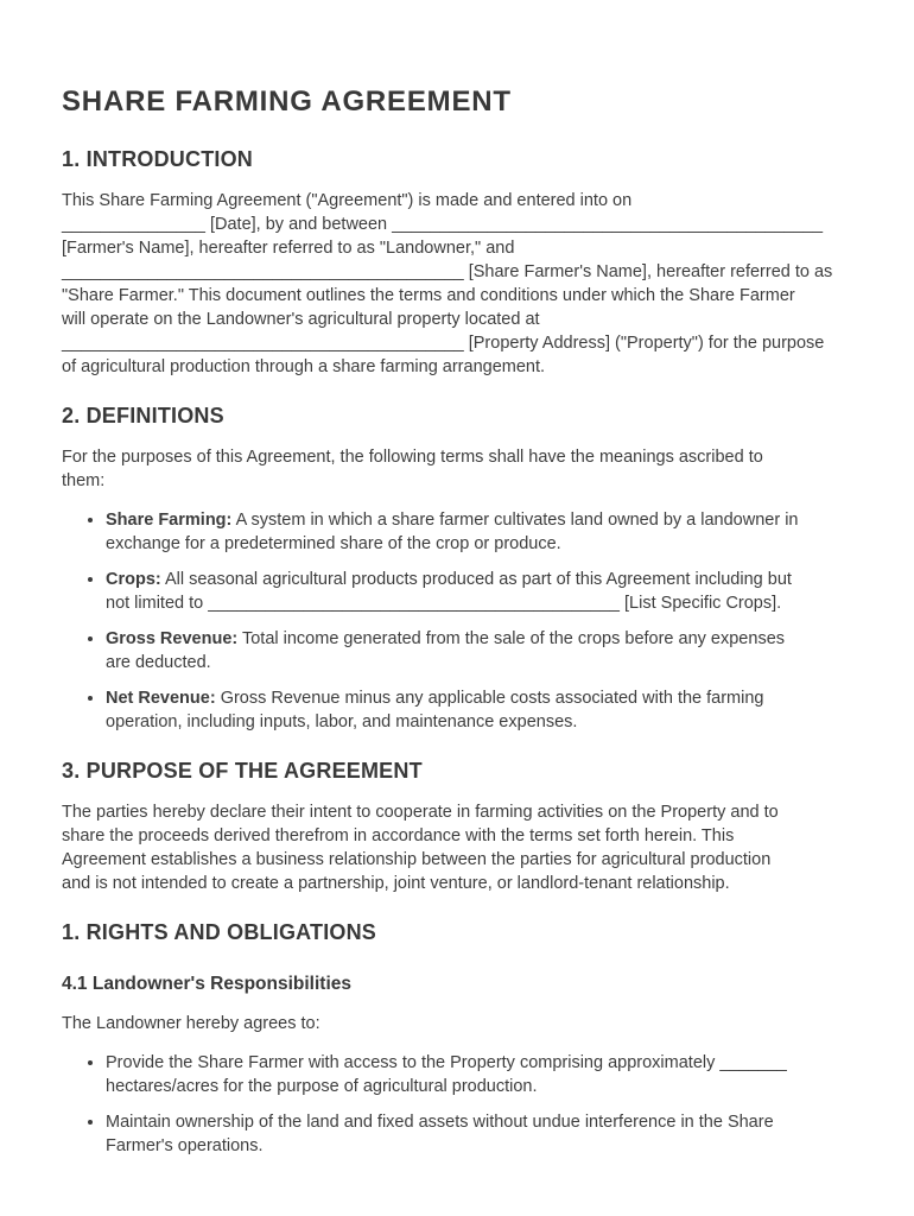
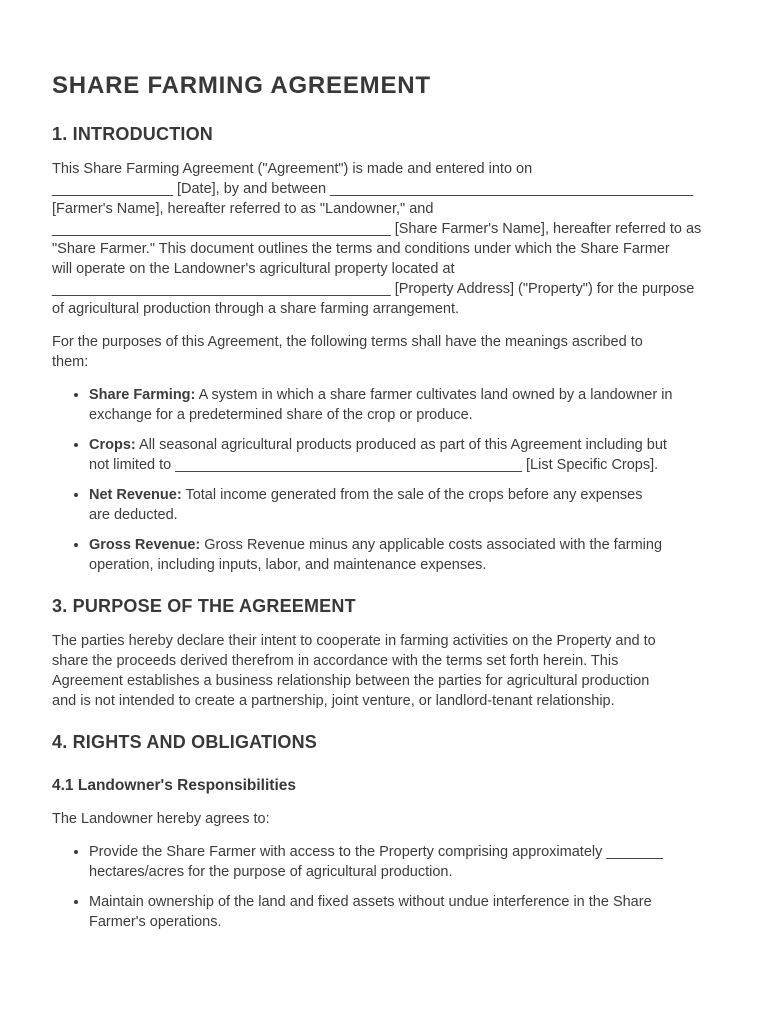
  SHARE FARMING AGREEMENT
  1. INTRODUCTION
  This Share Farming Agreement ("Agreement") is made and entered into on
  _______________ [Date], by and between _____________________________________________
  [Farmer's Name], hereafter referred to as "Landowner," and
  __________________________________________ [Share Farmer's Name], hereafter referred to as
  "Share Farmer." This document outlines the terms and conditions under which the Share Farmer
  will operate on the Landowner's agricultural property located at
  __________________________________________ [Property Address] ("Property") for the purpose
  of agricultural production through a share farming arrangement.
- 2. DEFINITIONS
  For the purposes of this Agreement, the following terms shall have the meanings ascribed to
  them:
  Share Farming: A system in which a share farmer cultivates land owned by a landowner in
  exchange for a predetermined share of the crop or produce.
  Crops: All seasonal agricultural products produced as part of this Agreement including but
  not limited to ___________________________________________ [List Specific Crops].
- Gross Revenue: Total income generated from the sale of the crops before any expenses
+ Net Revenue: Total income generated from the sale of the crops before any expenses
  are deducted.
- Net Revenue: Gross Revenue minus any applicable costs associated with the farming
+ Gross Revenue: Gross Revenue minus any applicable costs associated with the farming
  operation, including inputs, labor, and maintenance expenses.
  3. PURPOSE OF THE AGREEMENT
  The parties hereby declare their intent to cooperate in farming activities on the Property and to
  share the proceeds derived therefrom in accordance with the terms set forth herein. This
  Agreement establishes a business relationship between the parties for agricultural production
  and is not intended to create a partnership, joint venture, or landlord-tenant relationship.
- 1. RIGHTS AND OBLIGATIONS
+ 4. RIGHTS AND OBLIGATIONS
  4.1 Landowner's Responsibilities
  The Landowner hereby agrees to:
  Provide the Share Farmer with access to the Property comprising approximately _______
  hectares/acres for the purpose of agricultural production.
  Maintain ownership of the land and fixed assets without undue interference in the Share
  Farmer's operations.
